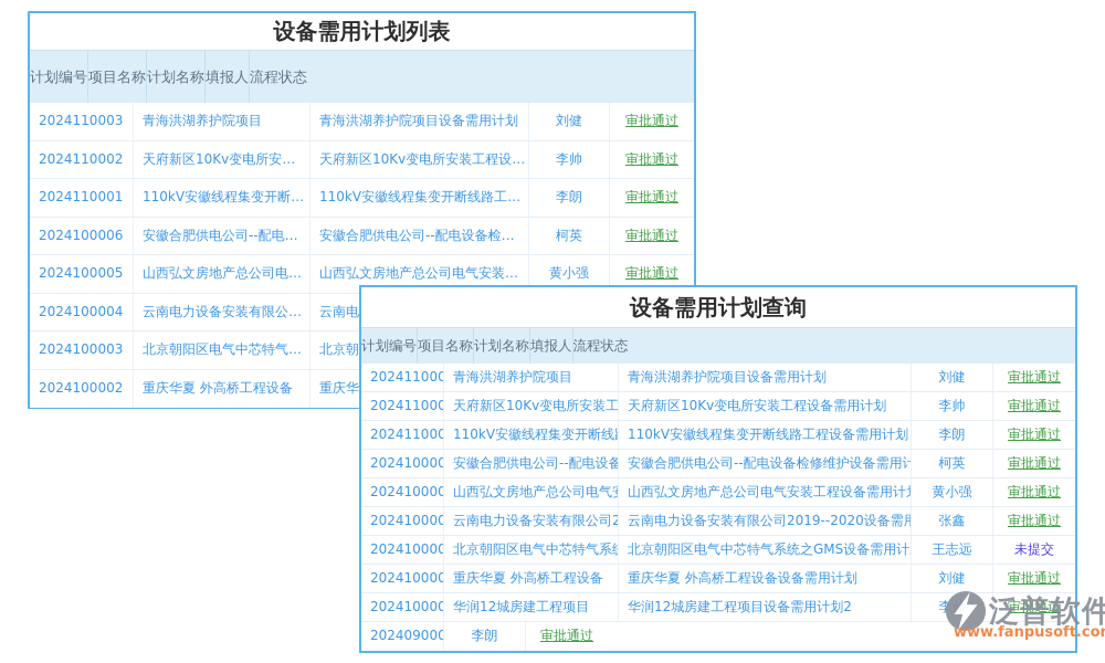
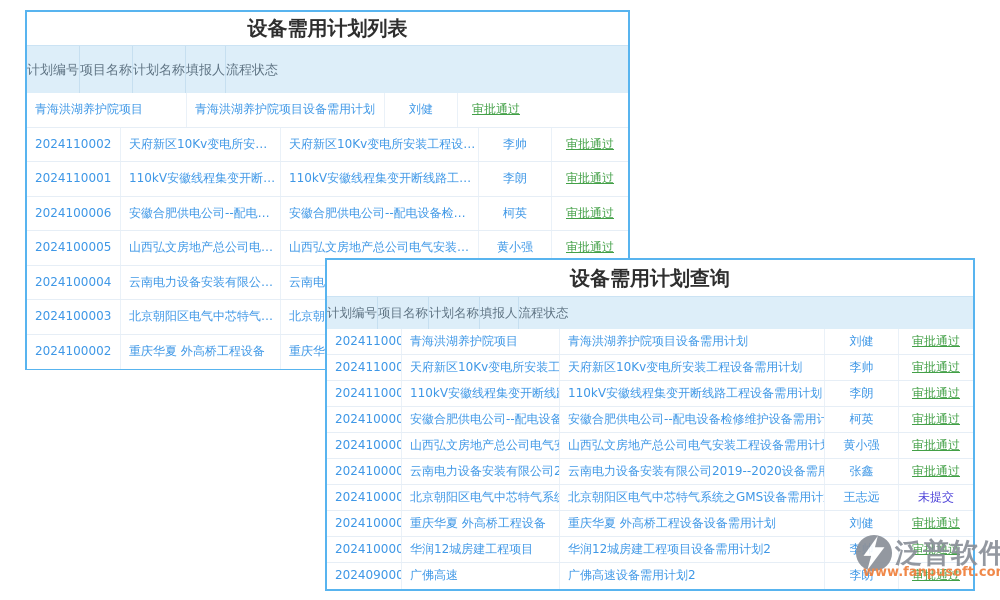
  设备需用计划列表
  计划编号
  项目名称
  计划名称
  填报人
  流程状态
- 2024110003
  青海洪湖养护院项目
  青海洪湖养护院项目设备需用计划
  刘健
  审批通过
  2024110002
  天府新区10Kv变电所安装工
  天府新区10Kv变电所安装工程设备
  李帅
  审批通过
  2024110001
  110kV安徽线程集变开断线
  110kV安徽线程集变开断线路工程设
  李朗
  审批通过
  2024100006
  安徽合肥供电公司--配电设备
  安徽合肥供电公司--配电设备检修维
  柯英
  审批通过
  2024100005
  山西弘文房地产总公司电气安
  山西弘文房地产总公司电气安装工程
  黄小强
  审批通过
  2024100004
  2024100003
  北京朝阳区电气中芯特气系统
  2024100002
  重庆华夏 外高桥工程设备
  设备需用计划查询
  计划编号
  项目名称
  计划名称
  填报人
  流程状态
  202411000
  青海洪湖养护院项目
  青海洪湖养护院项目设备需用计划
  刘健
  审批通过
  202411000
  天府新区10Kv变电所安装工
  天府新区10Kv变电所安装工程设备需用计划
  李帅
  审批通过
  202411000
  110kV安徽线程集变开断线
  110kV安徽线程集变开断线路工程设备需用计划
  李朗
  审批通过
  202410000
  安徽合肥供电公司--配电设备
  安徽合肥供电公司--配电设备检修维护设备需用计
  柯英
  审批通过
  202410000
  山西弘文房地产总公司电气
  山西弘文房地产总公司电气安装工程设备需用计
  黄小强
  审批通过
  202410000
  云南电力设备安装有限公司2019--2020设备需用
  张鑫
  审批通过
  202410000
  北京朝阳区电气中芯特气系
  北京朝阳区电气中芯特气系统之GMS设备需用计
  王志远
  未提交
  202410000
  重庆华夏 外高桥工程设备
  重庆华夏 外高桥工程设备设备需用计划
  刘健
  审批通过
  202410000
  华润12城房建工程项目
  华润12城房建工程项目设备需用计划2
  审批通过
  202409000
+ 广佛高速
+ 广佛高速设备需用计划2
  李朗
  审批通过
  泛普软件
  www.fanpusoft.co
